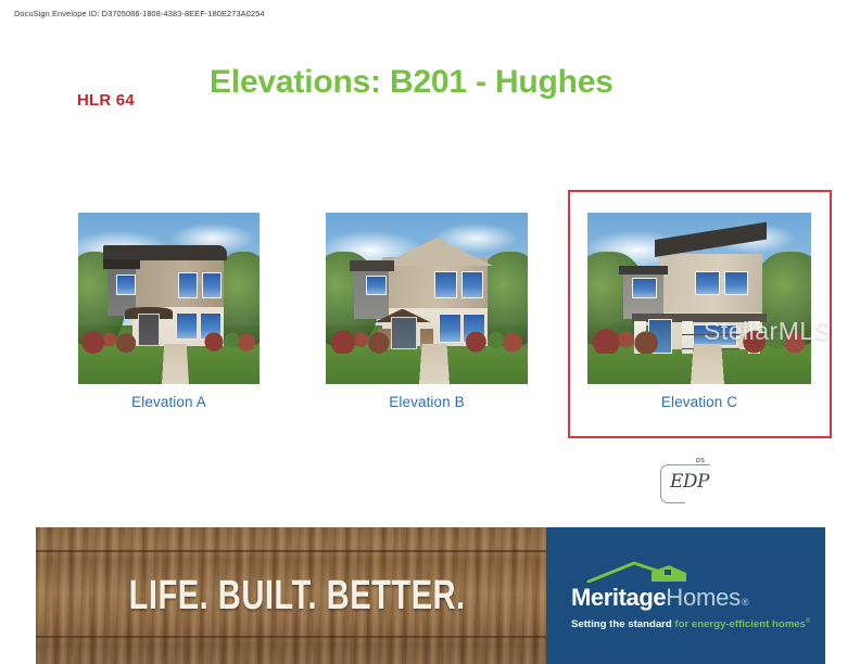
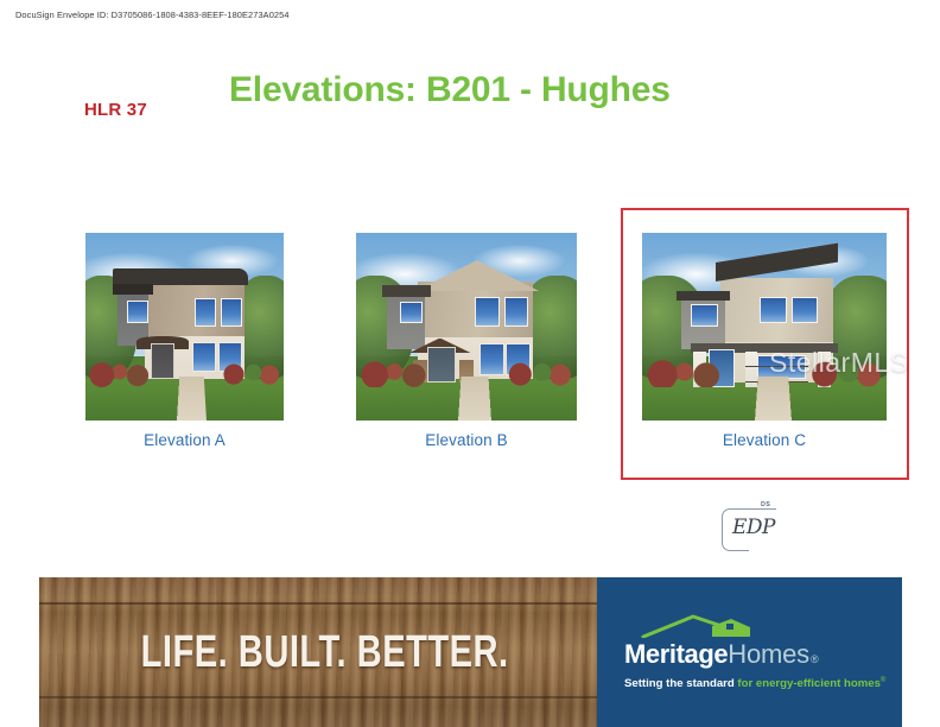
  DocuSign Envelope ID: D3705086-1808-4383-8EEF-180E273A0254
- HLR 64
+ HLR 37
  Elevations: B201 - Hughes
  Elevation A
  Elevation B
  Elevation C
  StellarMLS
  EDP
  LIFE. BUILT. BETTER.
  Meritage
  Homes
  ®
  Setting the standard for energy-efficient homes
